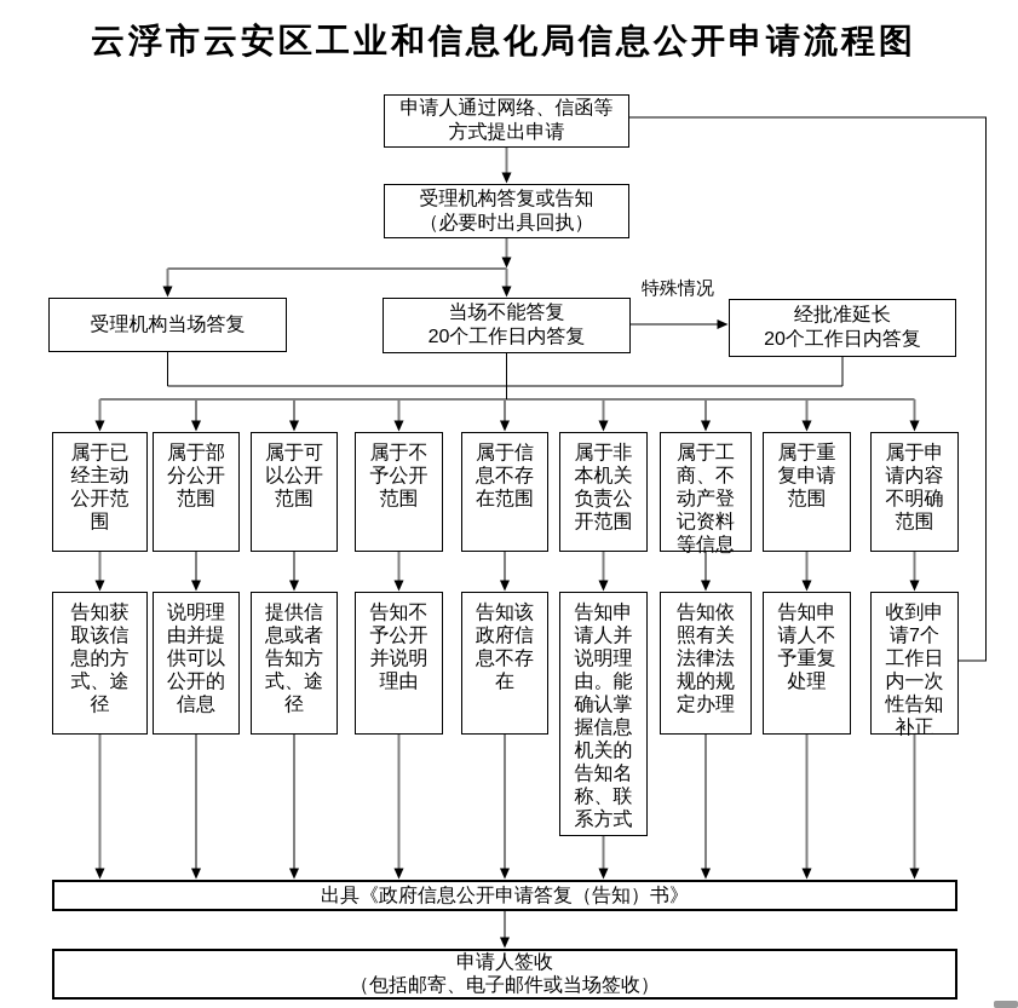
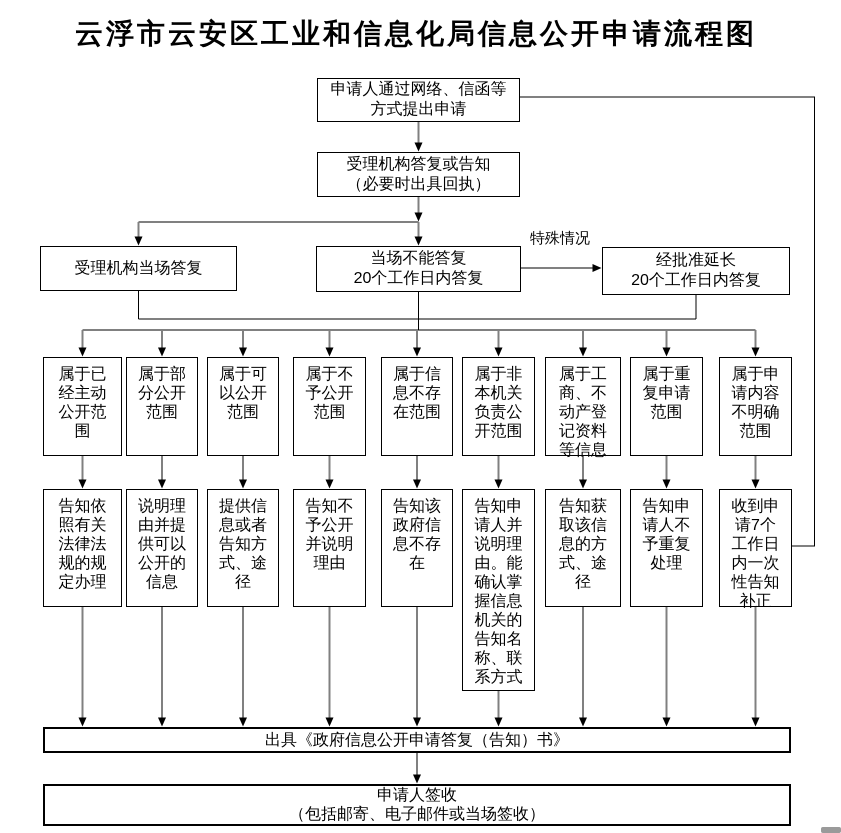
  云浮市云安区工业和信息化局信息公开申请流程图
  申请人通过网络、信函等
  方式提出申请
  受理机构答复或告知
  （必要时出具回执）
  受理机构当场答复
  当场不能答复
  20个工作日内答复
  经批准延长
  20个工作日内答复
  特殊情况
  属于已经主动公开范围
  属于部分公开范围
  属于可以公开范围
  属于不予公开范围
  属于信息不存在范围
  属于非本机关负责公开范围
  属于工商、不动产登记资料等信息
  属于重复申请范围
  属于申请内容不明确范围
- 告知获取该信息的方式、途径
+ 告知依照有关法律法规的规定办理
  说明理由并提供可以公开的信息
  提供信息或者告知方式、途径
  告知不予公开并说明理由
  告知该政府信息不存在
  告知申请人并说明理由。能确认掌握信息机关的告知名称、联系方式
- 告知依照有关法律法规的规定办理
+ 告知获取该信息的方式、途径
  告知申请人不予重复处理
  收到申请7个工作日内一次性告知补正
  出具《政府信息公开申请答复（告知）书》
  申请人签收
  （包括邮寄、电子邮件或当场签收）
